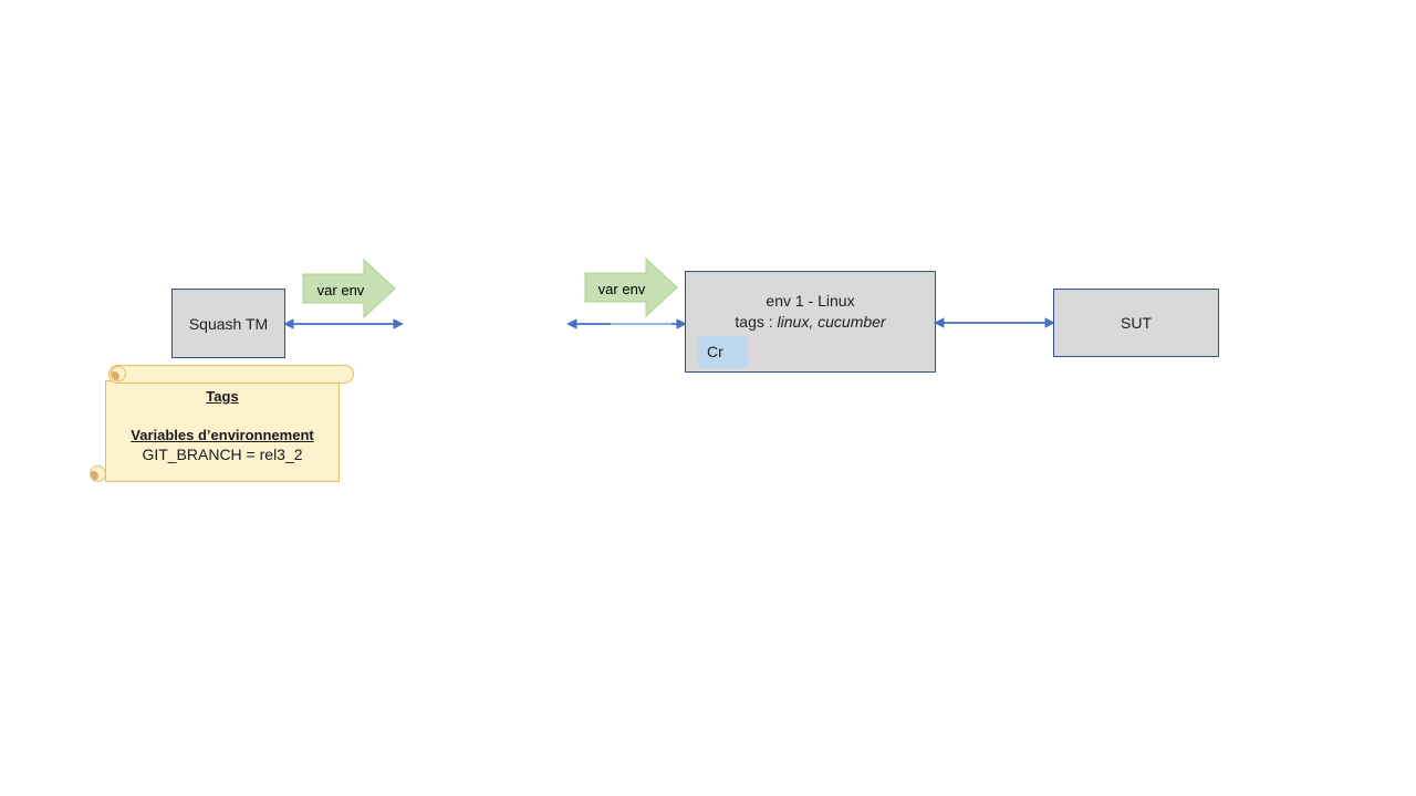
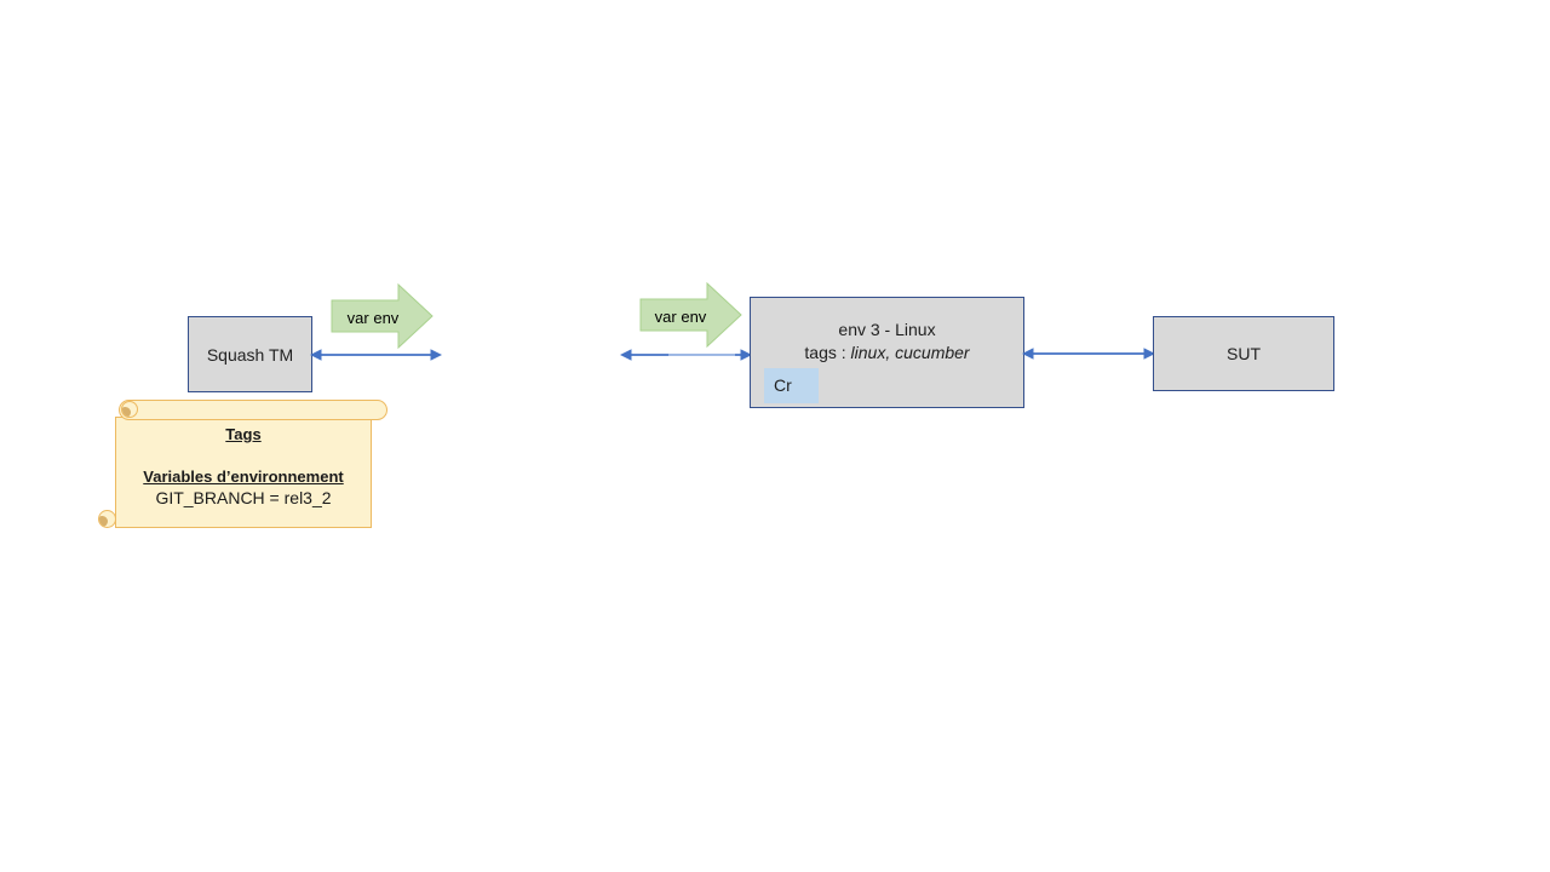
  Squash TM
  var env
  var env
- env 1 - Linux
+ env 3 - Linux
  tags : linux, cucumber
  Cr
  SUT
  Tags
  Variables d’environnement
  GIT_BRANCH = rel3_2
